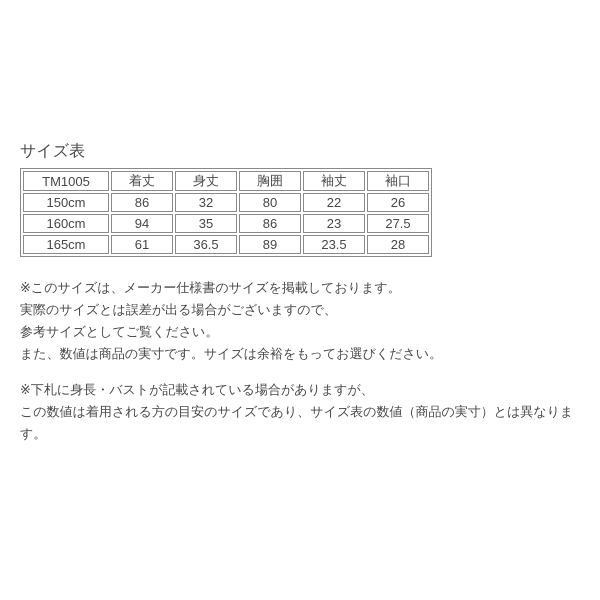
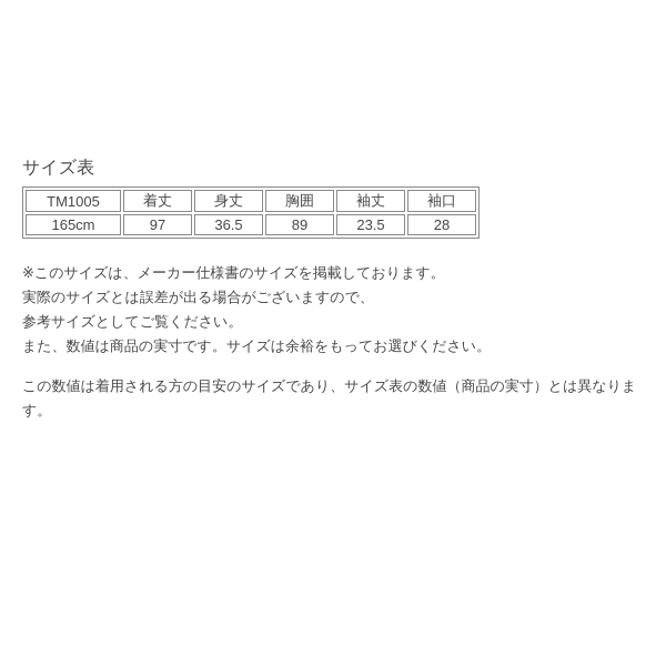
  サイズ表
  TM1005	着丈	身丈	胸囲	袖丈	袖口
- 150cm	86	32	80	22	26
- 160cm	94	35	86	23	27.5
- 165cm	61	36.5	89	23.5	28
+ 165cm	97	36.5	89	23.5	28
  ※このサイズは、メーカー仕様書のサイズを掲載しております。
  実際のサイズとは誤差が出る場合がございますので、
  参考サイズとしてご覧ください。
  また、数値は商品の実寸です。サイズは余裕をもってお選びください。
- ※下札に身長・バストが記載されている場合がありますが、
  この数値は着用される方の目安のサイズであり、サイズ表の数値（商品の実寸）とは異なります。
